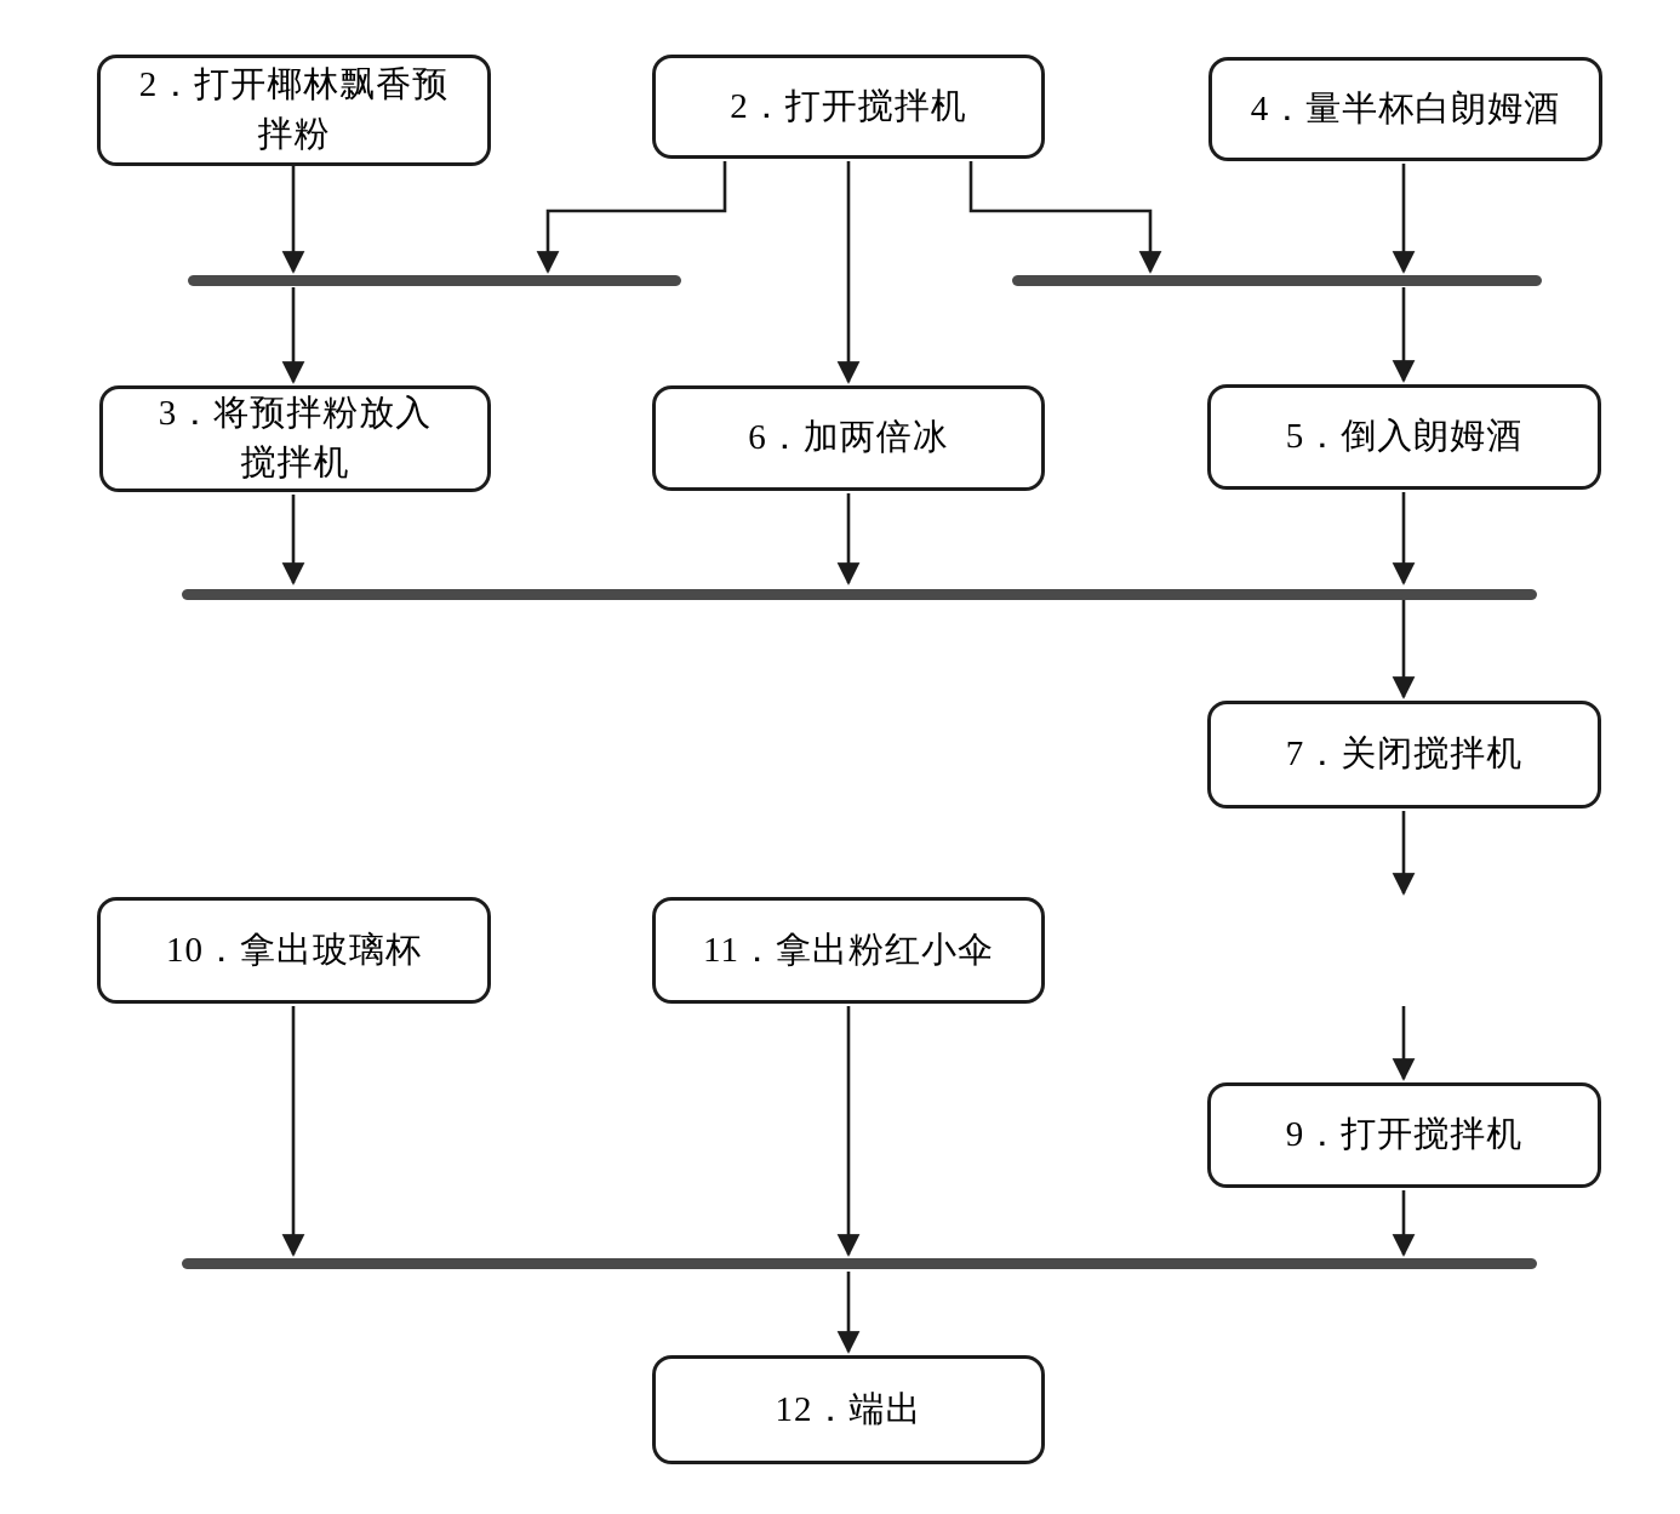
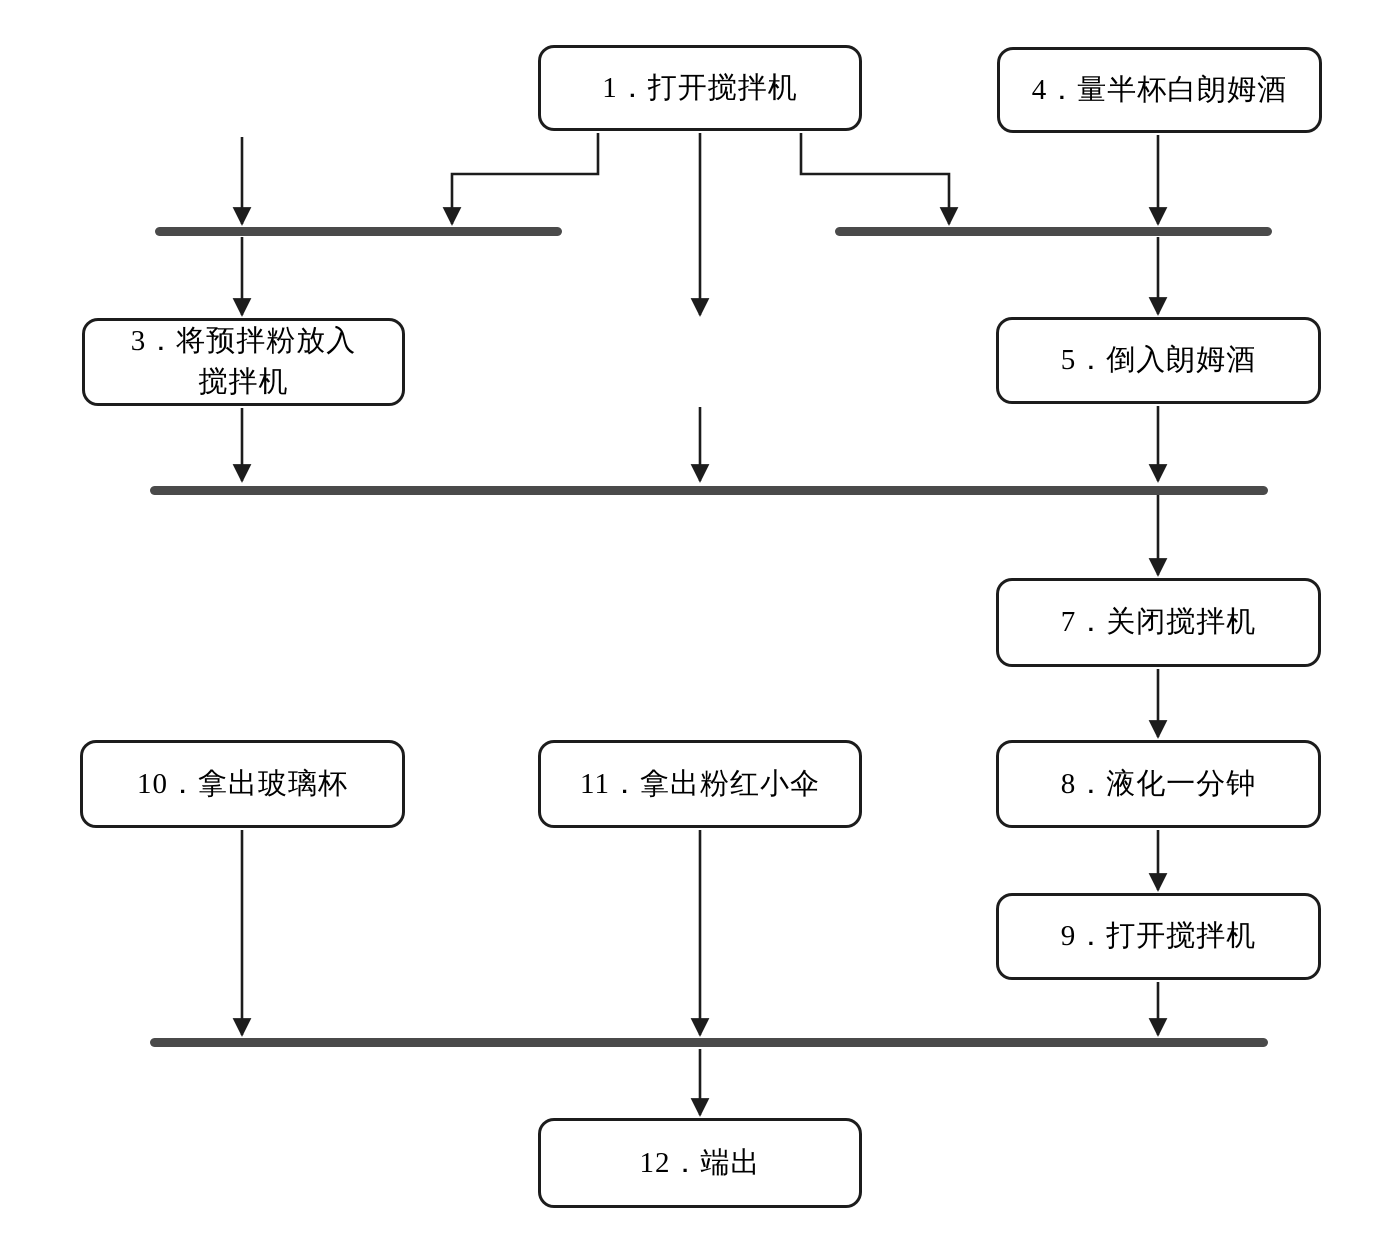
- 2．打开搅拌机
+ 1．打开搅拌机
- 2．打开椰林飘香预
- 拌粉
  3．将预拌粉放入
  搅拌机
  4．量半杯白朗姆酒
  5．倒入朗姆酒
- 6．加两倍冰
  7．关闭搅拌机
+ 8．液化一分钟
  9．打开搅拌机
  10．拿出玻璃杯
  11．拿出粉红小伞
  12．端出
